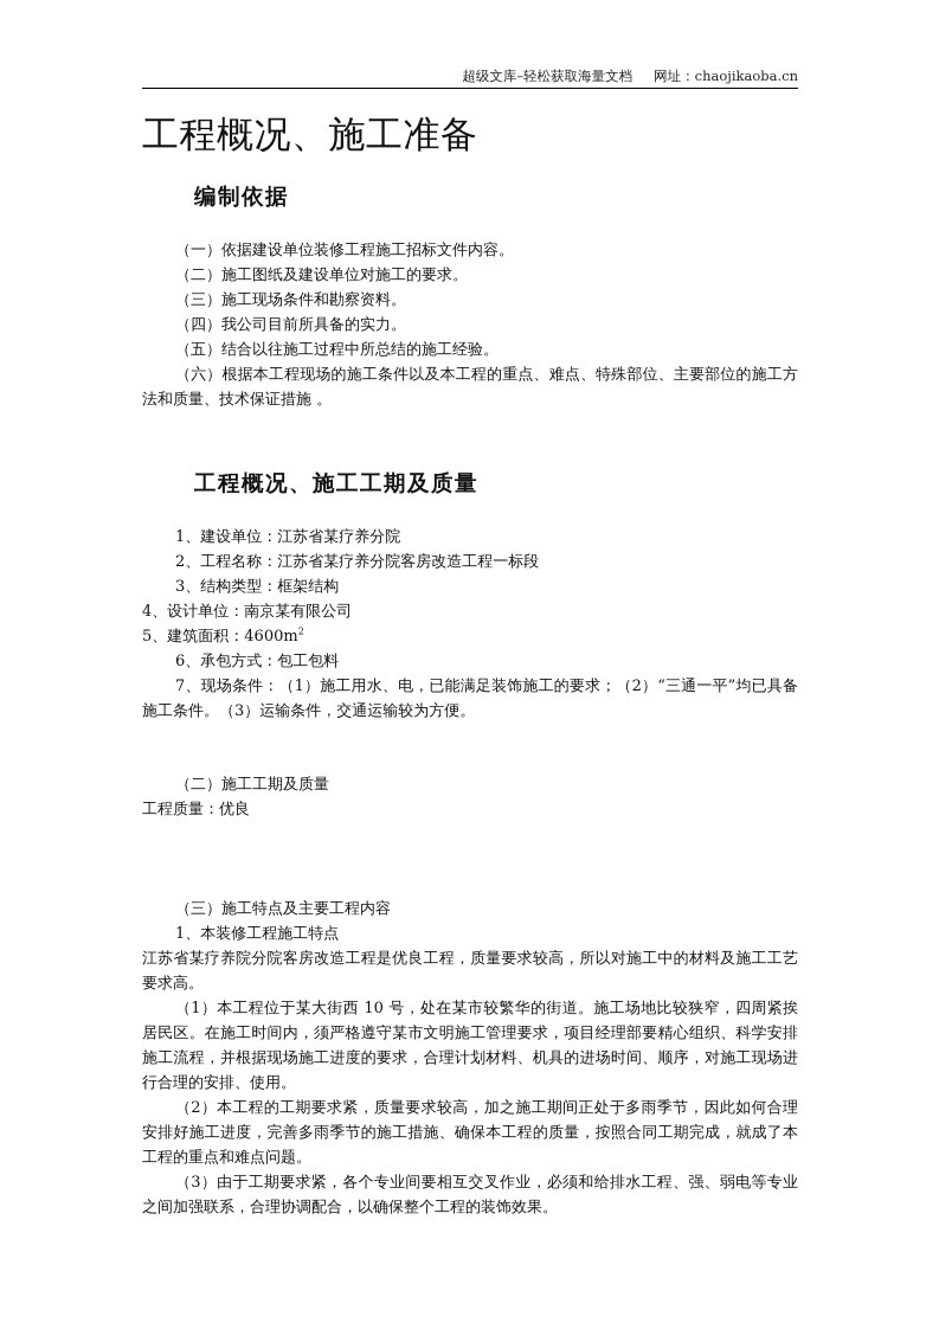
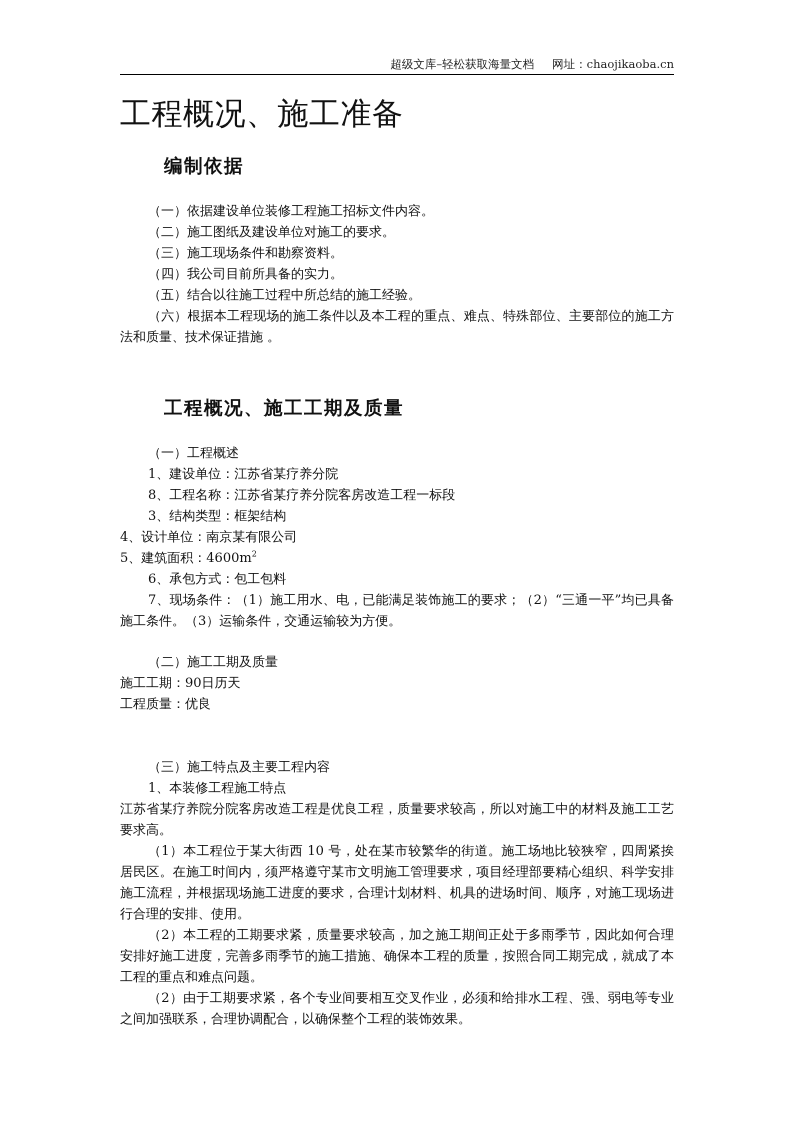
  超级文库–轻松获取海量文档 网址：chaojikaoba.cn
  工程概况、施工准备
  编制依据
  （一）依据建设单位装修工程施工招标文件内容。
  （二）施工图纸及建设单位对施工的要求。
  （三）施工现场条件和勘察资料。
  （四）我公司目前所具备的实力。
  （五）结合以往施工过程中所总结的施工经验。
  （六）根据本工程现场的施工条件以及本工程的重点、难点、特殊部位、主要部位的施工方法和质量、技术保证措施 。
  工程概况、施工工期及质量
+ （一）工程概述
  1、建设单位：江苏省某疗养分院
- 2、工程名称：江苏省某疗养分院客房改造工程一标段
+ 8、工程名称：江苏省某疗养分院客房改造工程一标段
  3、结构类型：框架结构
  4、设计单位：南京某有限公司
  5、建筑面积：4600m2
  6、承包方式：包工包料
  7、现场条件：（1）施工用水、电，已能满足装饰施工的要求；（2）“三通一平”均已具备施工条件。（3）运输条件，交通运输较为方便。
  （二）施工工期及质量
+ 施工工期：90日历天
  工程质量：优良
  （三）施工特点及主要工程内容
  1、本装修工程施工特点
  江苏省某疗养院分院客房改造工程是优良工程，质量要求较高，所以对施工中的材料及施工工艺要求高。
  （1）本工程位于某大街西 10 号，处在某市较繁华的街道。施工场地比较狭窄，四周紧挨居民区。在施工时间内，须严格遵守某市文明施工管理要求，项目经理部要精心组织、科学安排施工流程，并根据现场施工进度的要求，合理计划材料、机具的进场时间、顺序，对施工现场进行合理的安排、使用。
  （2）本工程的工期要求紧，质量要求较高，加之施工期间正处于多雨季节，因此如何合理安排好施工进度，完善多雨季节的施工措施、确保本工程的质量，按照合同工期完成，就成了本工程的重点和难点问题。
- （3）由于工期要求紧，各个专业间要相互交叉作业，必须和给排水工程、强、弱电等专业之间加强联系，合理协调配合，以确保整个工程的装饰效果。
+ （2）由于工期要求紧，各个专业间要相互交叉作业，必须和给排水工程、强、弱电等专业之间加强联系，合理协调配合，以确保整个工程的装饰效果。
